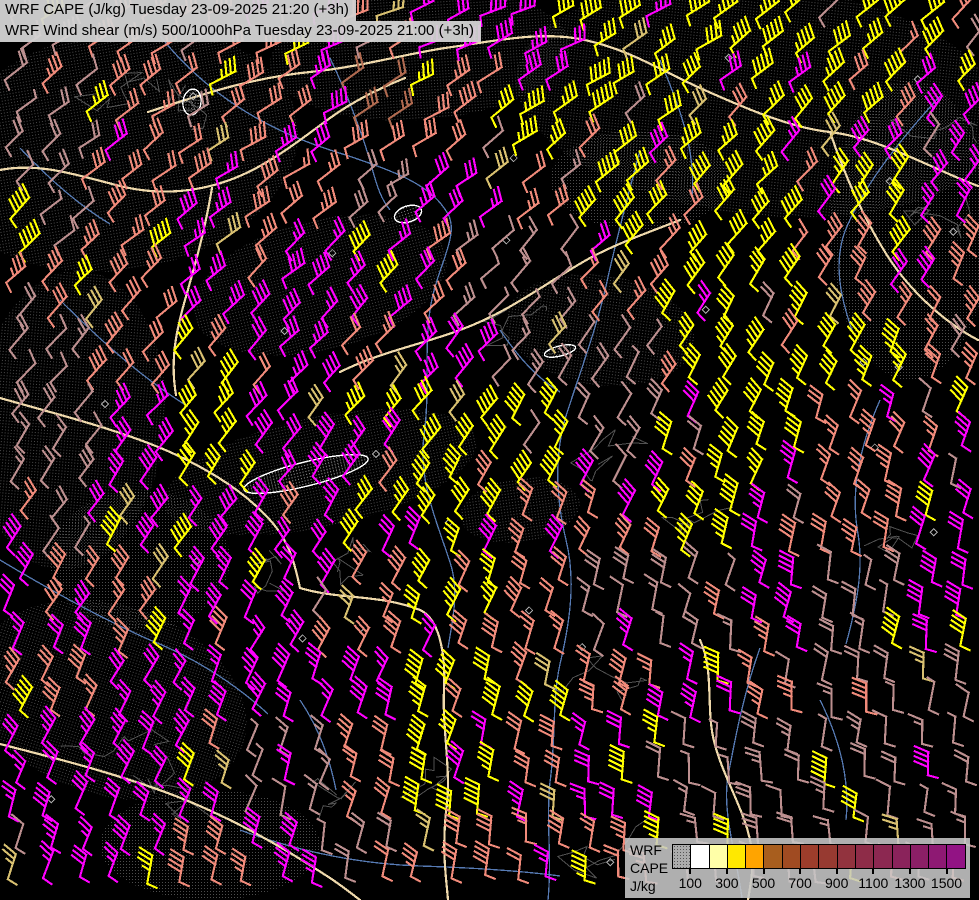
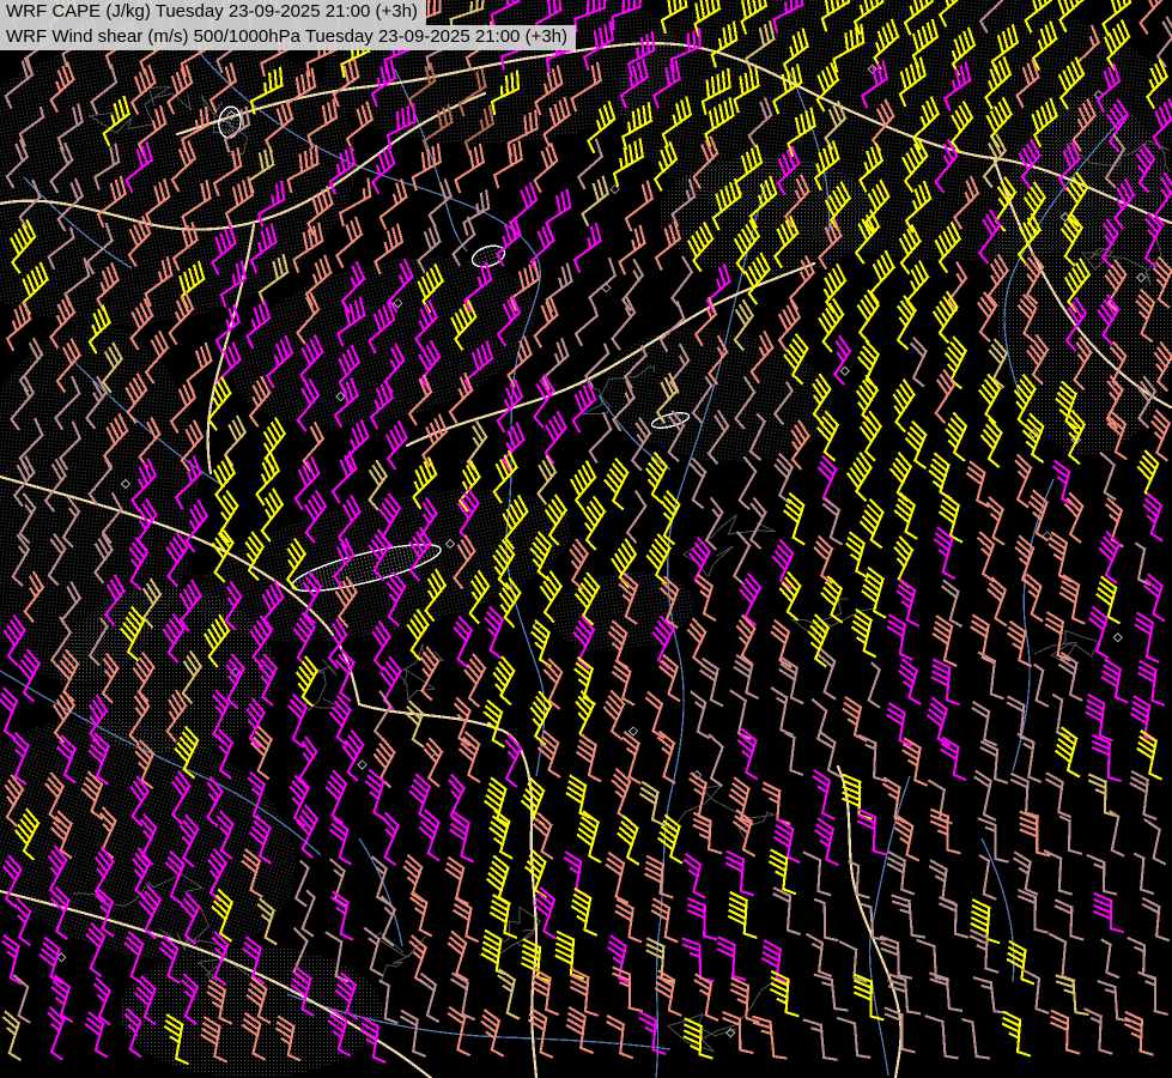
- WRF CAPE (J/kg) Tuesday 23-09-2025 21:20 (+3h)
+ WRF CAPE (J/kg) Tuesday 23-09-2025 21:00 (+3h)
  WRF Wind shear (m/s) 500/1000hPa Tuesday 23-09-2025 21:00 (+3h)
- WRF
- CAPE
- J/kg
- 100
- 300
- 500
- 700
- 900
- 1100
- 1300
- 1500
